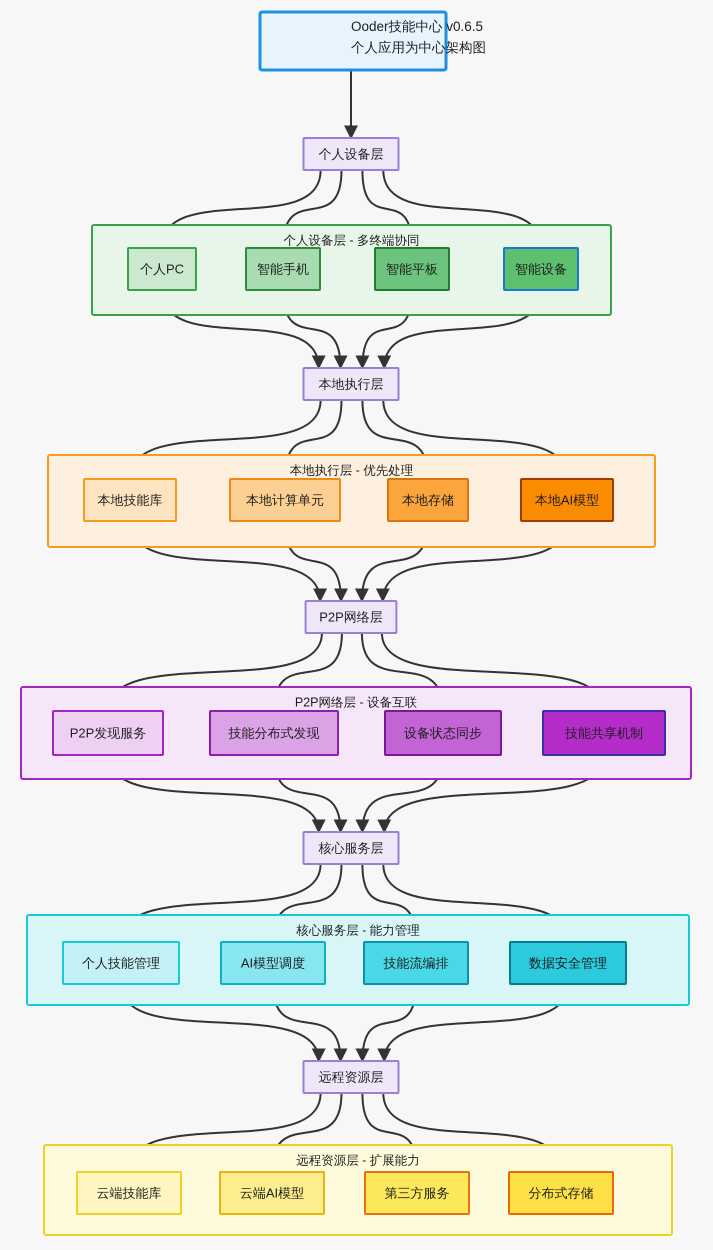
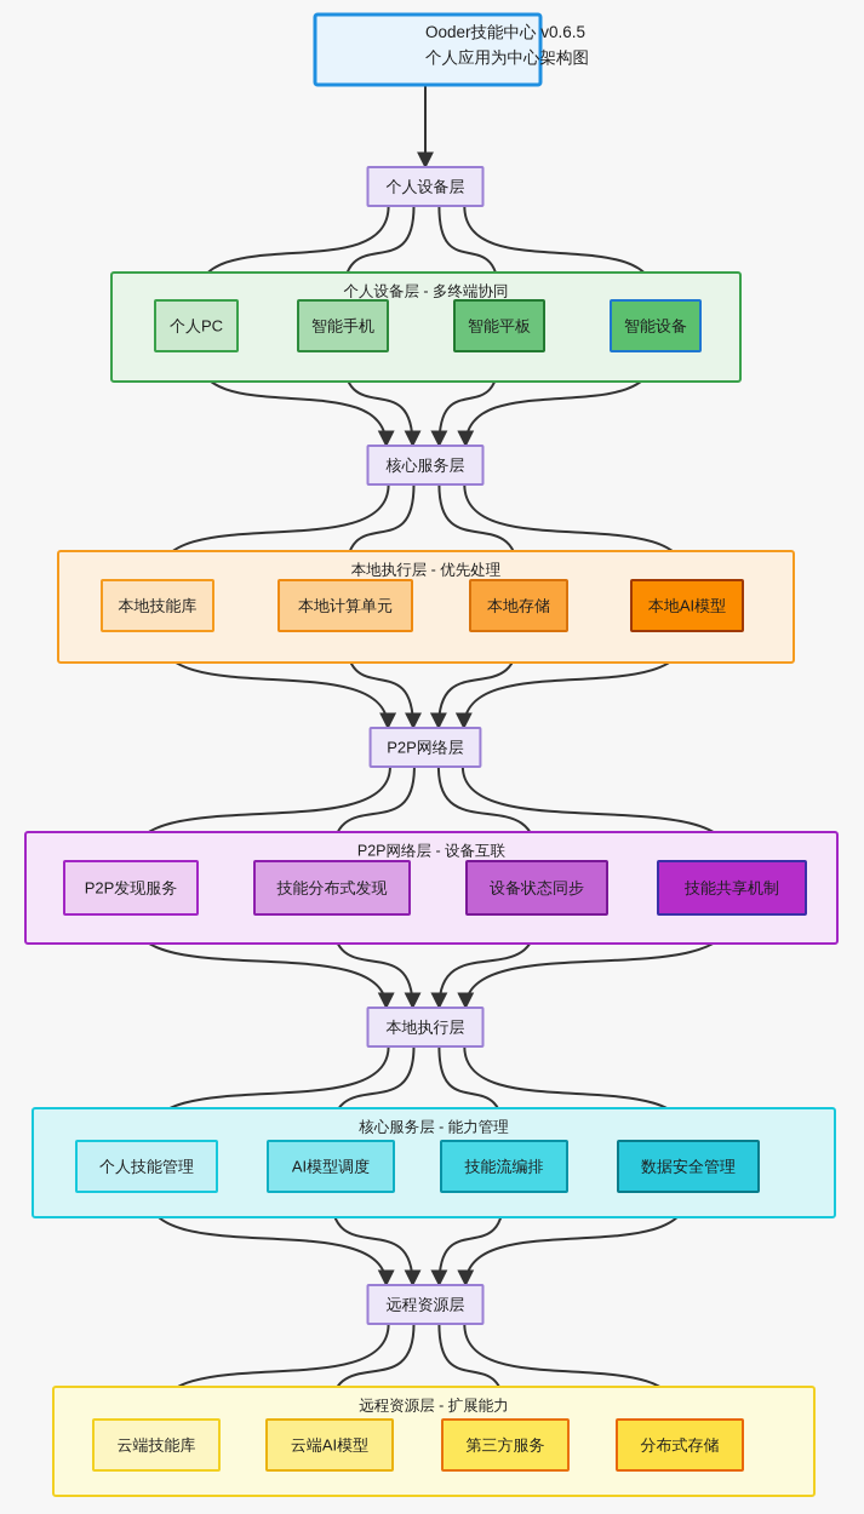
  个人设备层 - 多终端协同
  本地执行层 - 优先处理
  P2P网络层 - 设备互联
  核心服务层 - 能力管理
  远程资源层 - 扩展能力
  个人PC
  智能手机
  智能平板
  智能设备
  本地技能库
  本地计算单元
  本地存储
  本地AI模型
  P2P发现服务
  技能分布式发现
  设备状态同步
  技能共享机制
  个人技能管理
  AI模型调度
  技能流编排
  数据安全管理
  云端技能库
  云端AI模型
  第三方服务
  分布式存储
  个人设备层
- 本地执行层
+ 核心服务层
  P2P网络层
- 核心服务层
+ 本地执行层
  远程资源层
  Ooder技能中心 v0.6.5
  个人应用为中心架构图
